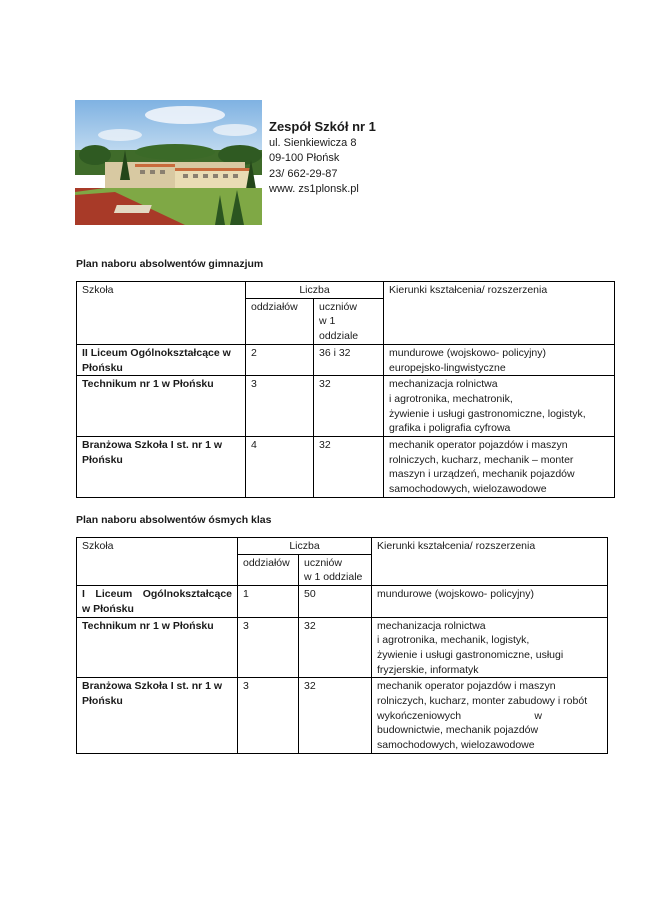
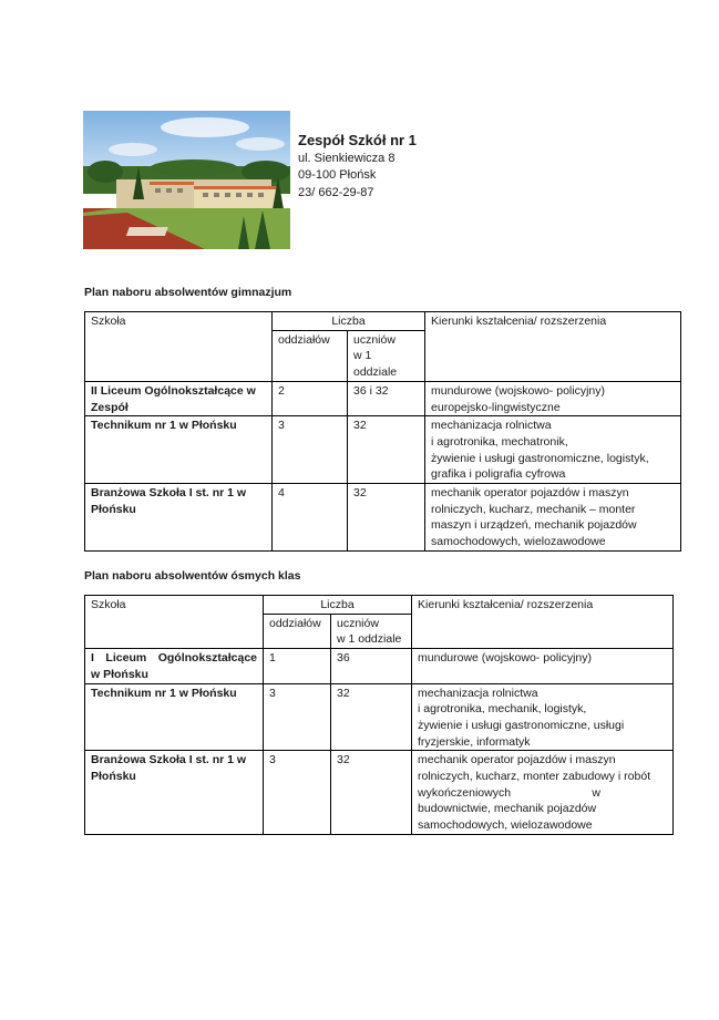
  Zespół Szkół nr 1
  ul. Sienkiewicza 8
  09-100 Płońsk
  23/ 662-29-87
- www. zs1plonsk.pl
  Plan naboru absolwentów gimnazjum
  Szkoła	Liczba	Kierunki kształcenia/ rozszerzenia
  oddziałów	uczniów w 1 oddziale
- II Liceum Ogólnokształcące w Płońsku	2	36 i 32	mundurowe (wojskowo- policyjny) europejsko-lingwistyczne
+ II Liceum Ogólnokształcące w Zespół	2	36 i 32	mundurowe (wojskowo- policyjny) europejsko-lingwistyczne
  Technikum nr 1 w Płońsku	3	32	mechanizacja rolnictwa i agrotronika, mechatronik, żywienie i usługi gastronomiczne, logistyk, grafika i poligrafia cyfrowa
  Branżowa Szkoła I st. nr 1 w Płońsku	4	32	mechanik operator pojazdów i maszyn rolniczych, kucharz, mechanik – monter maszyn i urządzeń, mechanik pojazdów samochodowych, wielozawodowe
  Plan naboru absolwentów ósmych klas
  Szkoła	Liczba	Kierunki kształcenia/ rozszerzenia
  oddziałów	uczniów w 1 oddziale
- I Liceum Ogólnokształcące w Płońsku	1	50	mundurowe (wojskowo- policyjny)
+ I Liceum Ogólnokształcące w Płońsku	1	36	mundurowe (wojskowo- policyjny)
  Technikum nr 1 w Płońsku	3	32	mechanizacja rolnictwa i agrotronika, mechanik, logistyk, żywienie i usługi gastronomiczne, usługi fryzjerskie, informatyk
  Branżowa Szkoła I st. nr 1 w Płońsku	3	32	mechanik operator pojazdów i maszyn rolniczych, kucharz, monter zabudowy i robót wykończeniowych w budownictwie, mechanik pojazdów samochodowych, wielozawodowe
